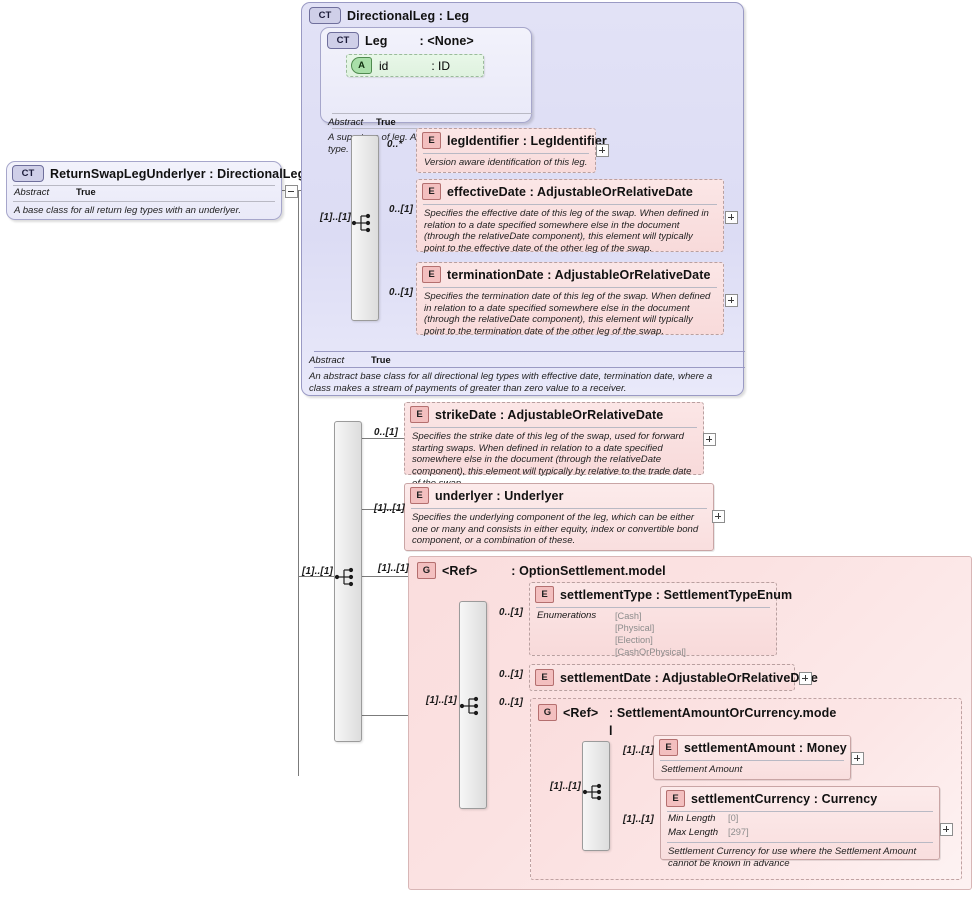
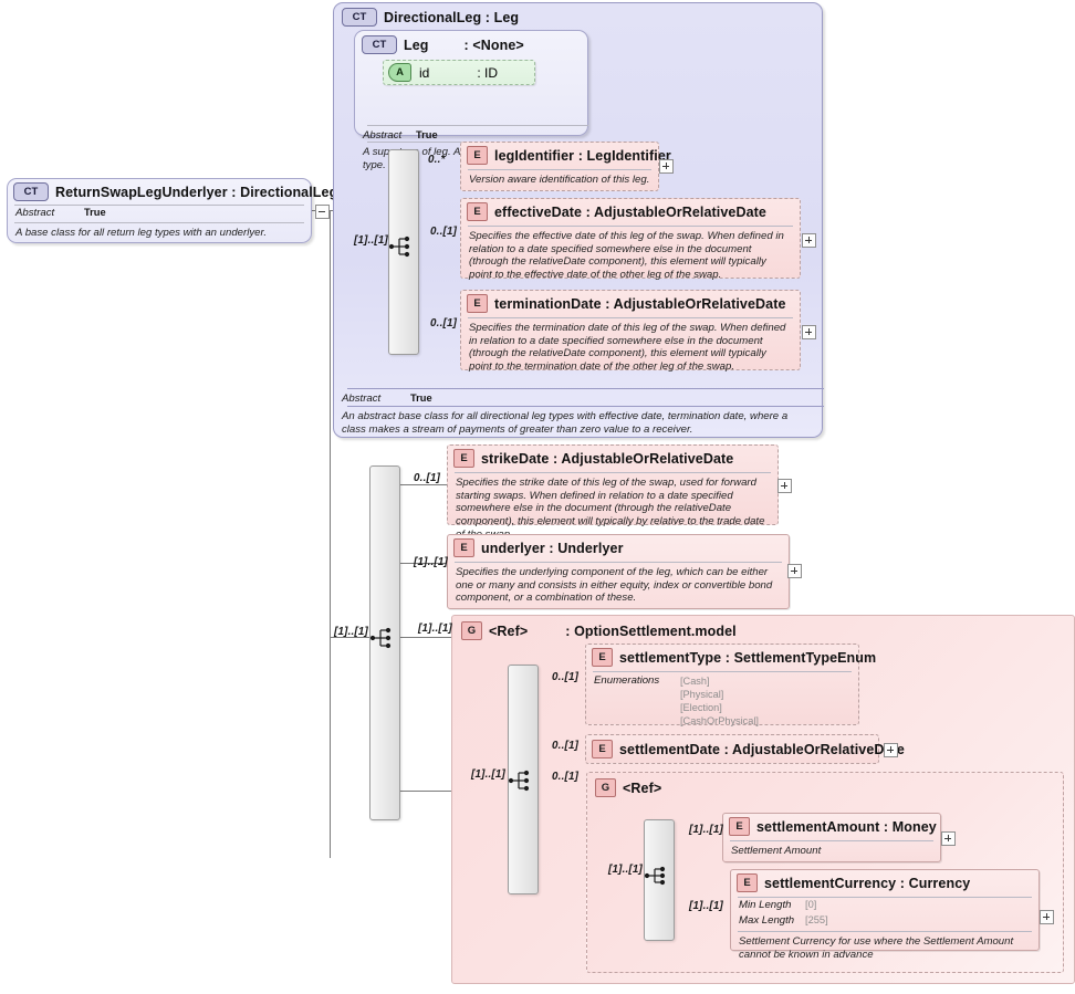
  CT
  ReturnSwapLegUnderlyer : DirectionalLe
  Abstract
  True
  A base class for all return leg types with an underlyer.
  CT
  DirectionalLeg : Leg
  Abstract
  True
  An abstract base class for all directional leg types with effective date, termination date, where a class makes a stream of payments of greater than zero value to a receiver.
  CT
  Leg
  : <None>
  Abstract
  True
  A
  id
  : ID
  [1]..[1]
  E
  legIdentifier : LegIdentifier
  Version aware identification of this leg.
  0..*
  E
  effectiveDate : AdjustableOrRelativeDate
  Specifies the effective date of this leg of the swap. When defined in relation to a date specified somewhere else in the document (through the relativeDate component), this element will typically point to the effective date of the other leg of the swap.
  0..[1]
  E
  terminationDate : AdjustableOrRelativeDate
  Specifies the termination date of this leg of the swap. When defined in relation to a date specified somewhere else in the document (through the relativeDate component), this element will typically point to the termination date of the other leg of the swap.
  0..[1]
  [1]..[1]
  E
  strikeDate : AdjustableOrRelativeDate
  Specifies the strike date of this leg of the swap, used for forward starting swaps. When defined in relation to a date specified somewhere else in the document (through the relativeDate component), this element will typically by relative to the trade date
  0..[1]
  E
  underlyer : Underlyer
  Specifies the underlying component of the leg, which can be either one or many and consists in either equity, index or convertible bond component, or a combination of these.
  [1]..[1]
  G
  <Ref>
  : OptionSettlement.model
  [1]..[1]
  [1]..[1]
  E
  settlementType : SettlementTypeEnum
  Enumerations
  [Cash]
  [Physical]
  [Election]
  [CashOrPhysical]
  0..[1]
  E
  settlementDate : AdjustableOrRelativeDe
  0..[1]
  G
  <Ref>
- : SettlementAmountOrCurrency.mode
- l
  0..[1]
  [1]..[1]
  E
  settlementAmount : Money
  Settlement Amount
  [1]..[1]
  E
  settlementCurrency : Currency
  Min Length
  [0]
  Max Length
- [297]
+ [255]
  Settlement Currency for use where the Settlement Amount cannot be known in advance
  [1]..[1]
